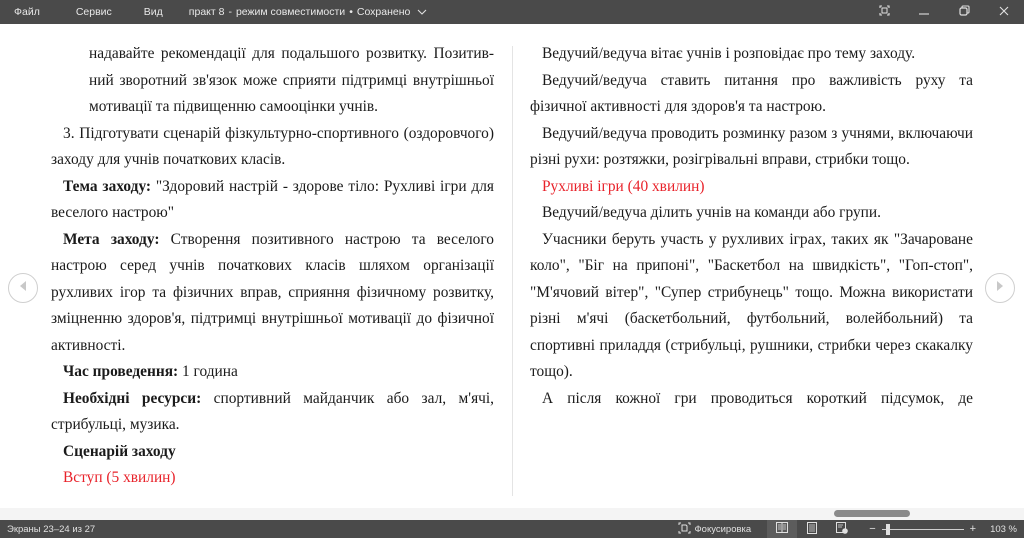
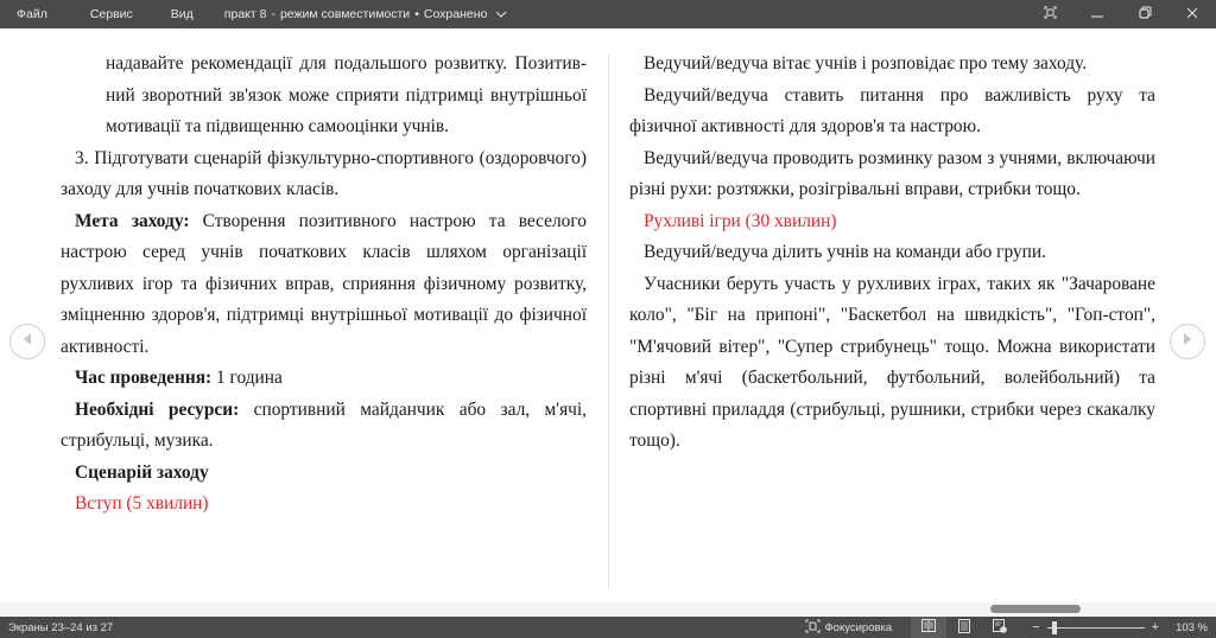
  Файл
  Сервис
  Вид
  практ 8
  -
  режим совместимости
  •
  Сохранено
  надавайте рекомендації для подальшого розвитку. Позитив-
  ний зворотний зв'язок може сприяти підтримці внутрішньої
  мотивації та підвищенню самооцінки учнів.
  3. Підготувати сценарій фізкультурно-спортивного (оздоровчого) заходу для учнів початкових класів.
- Тема заходу: "Здоровий настрій - здорове тіло: Рухливі ігри для веселого настрою"
  Мета заходу: Створення позитивного настрою та веселого настрою серед учнів початкових класів шляхом організації рухливих ігор та фізичних вправ, сприяння фізичному розвитку, зміцненню здоров'я, підтримці внутрішньої мотивації до фізичної активності.
  Час проведення: 1 година
  Необхідні ресурси: спортивний майданчик або зал, м'ячі, стрибульці, музика.
  Сценарій заходу
  Вступ (5 хвилин)
  Ведучий/ведуча вітає учнів і розповідає про тему заходу.
  Ведучий/ведуча ставить питання про важливість руху та фізичної активності для здоров'я та настрою.
  Ведучий/ведуча проводить розминку разом з учнями, включаючи різні рухи: розтяжки, розігрівальні вправи, стрибки тощо.
- Рухливі ігри (40 хвилин)
+ Рухливі ігри (30 хвилин)
  Ведучий/ведуча ділить учнів на команди або групи.
  Учасники беруть участь у рухливих іграх, таких як "Зачароване коло", "Біг на припоні", "Баскетбол на швидкість", "Гоп-стоп", "М'ячовий вітер", "Супер стрибунець" тощо. Можна використати різні м'ячі (баскетбольний, футбольний, волейбольний) та спортивні приладдя (стрибульці, рушники, стрибки через скакалку тощо).
- А після кожної гри проводиться короткий підсумок, де
  Экраны 23–24 из 27
  Фокусировка
  −
  +
  103 %
